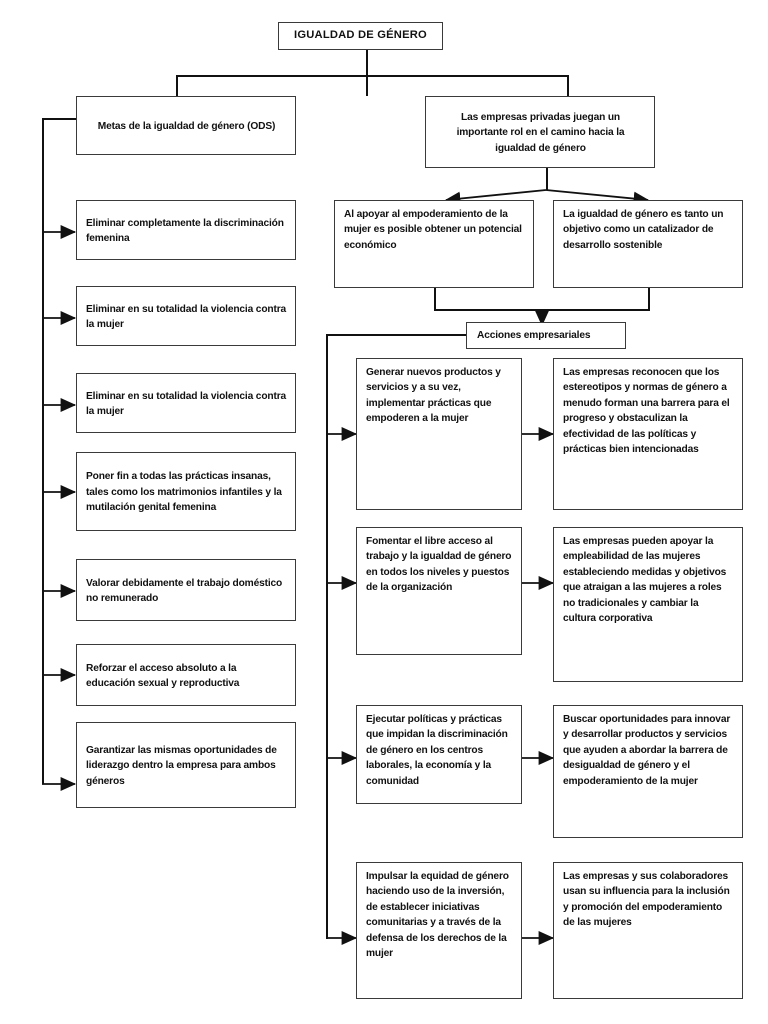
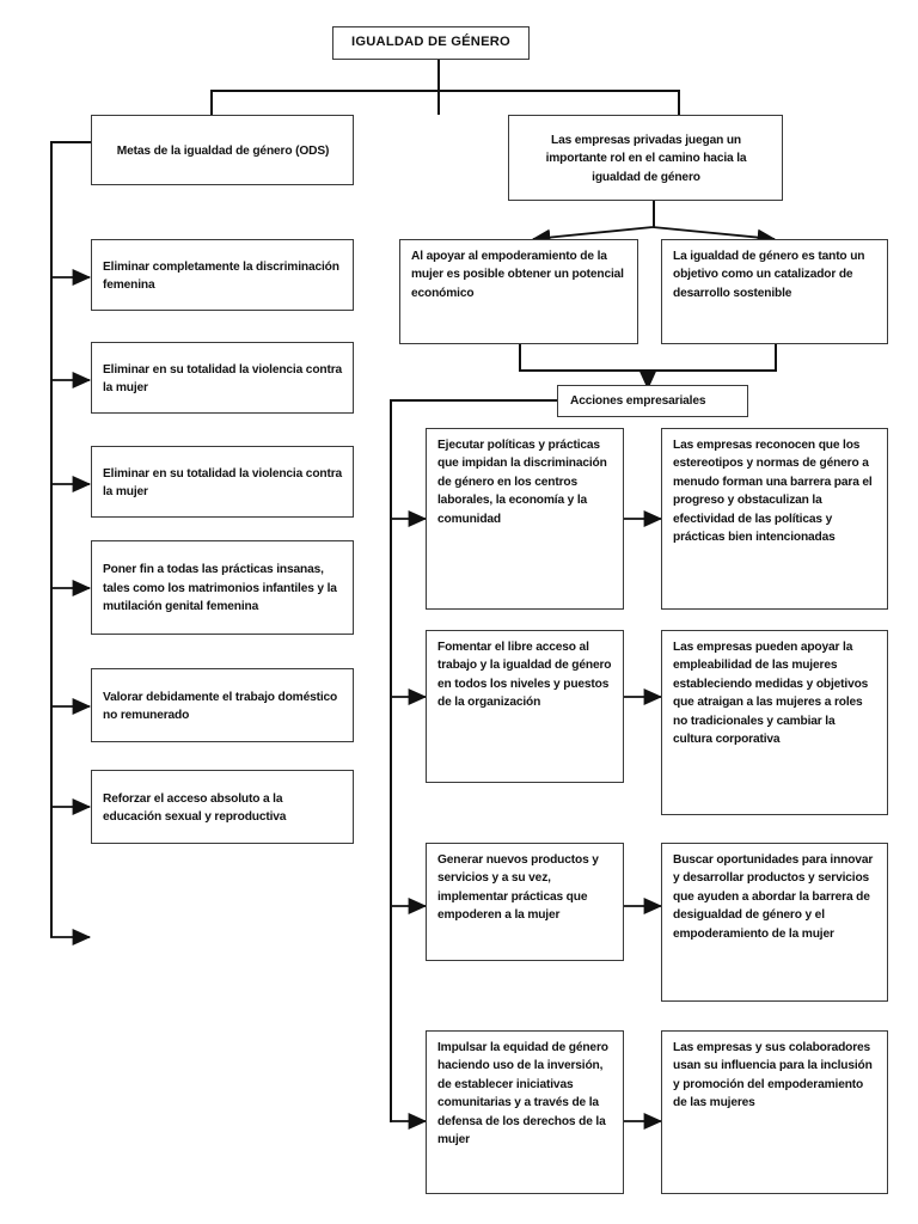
  IGUALDAD DE GÉNERO
  Metas de la igualdad de género (ODS)
  Las empresas privadas juegan un importante rol en el camino hacia la igualdad de género
  Eliminar completamente la discriminación femenina
  Eliminar en su totalidad la violencia contra la mujer
  Eliminar en su totalidad la violencia contra la mujer
  Poner fin a todas las prácticas insanas, tales como los matrimonios infantiles y la mutilación genital femenina
  Valorar debidamente el trabajo doméstico no remunerado
  Reforzar el acceso absoluto a la educación sexual y reproductiva
- Garantizar las mismas oportunidades de liderazgo dentro la empresa para ambos géneros
  Al apoyar al empoderamiento de la mujer es posible obtener un potencial económico
  La igualdad de género es tanto un objetivo como un catalizador de desarrollo sostenible
  Acciones empresariales
- Generar nuevos productos y servicios y a su vez, implementar prácticas que empoderen a la mujer
+ Ejecutar políticas y prácticas que impidan la discriminación de género en los centros laborales, la economía y la comunidad
  Las empresas reconocen que los estereotipos y normas de género a menudo forman una barrera para el progreso y obstaculizan la efectividad de las políticas y prácticas bien intencionadas
  Fomentar el libre acceso al trabajo y la igualdad de género en todos los niveles y puestos de la organización
  Las empresas pueden apoyar la empleabilidad de las mujeres estableciendo medidas y objetivos que atraigan a las mujeres a roles no tradicionales y cambiar la cultura corporativa
- Ejecutar políticas y prácticas que impidan la discriminación de género en los centros laborales, la economía y la comunidad
+ Generar nuevos productos y servicios y a su vez, implementar prácticas que empoderen a la mujer
  Buscar oportunidades para innovar y desarrollar productos y servicios que ayuden a abordar la barrera de desigualdad de género y el empoderamiento de la mujer
  Impulsar la equidad de género haciendo uso de la inversión, de establecer iniciativas comunitarias y a través de la defensa de los derechos de la mujer
  Las empresas y sus colaboradores usan su influencia para la inclusión y promoción del empoderamiento de las mujeres
